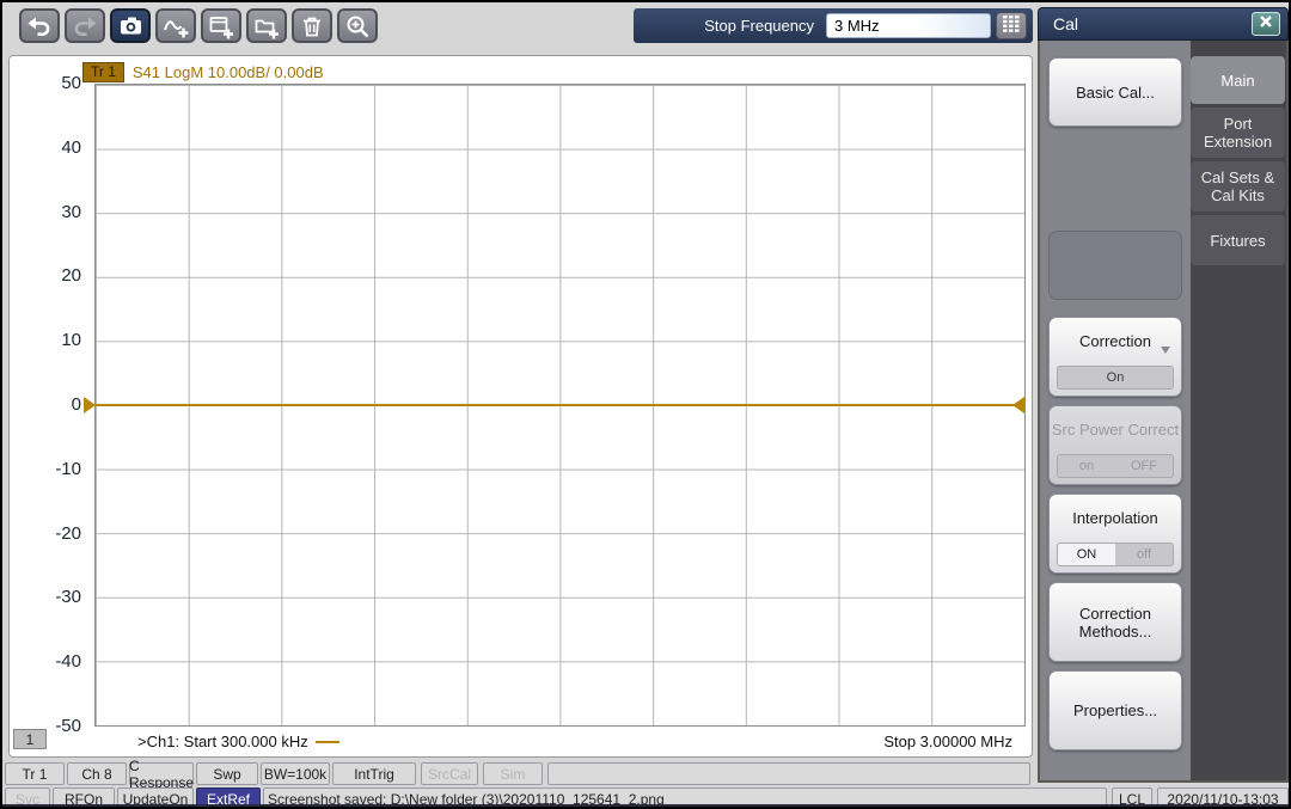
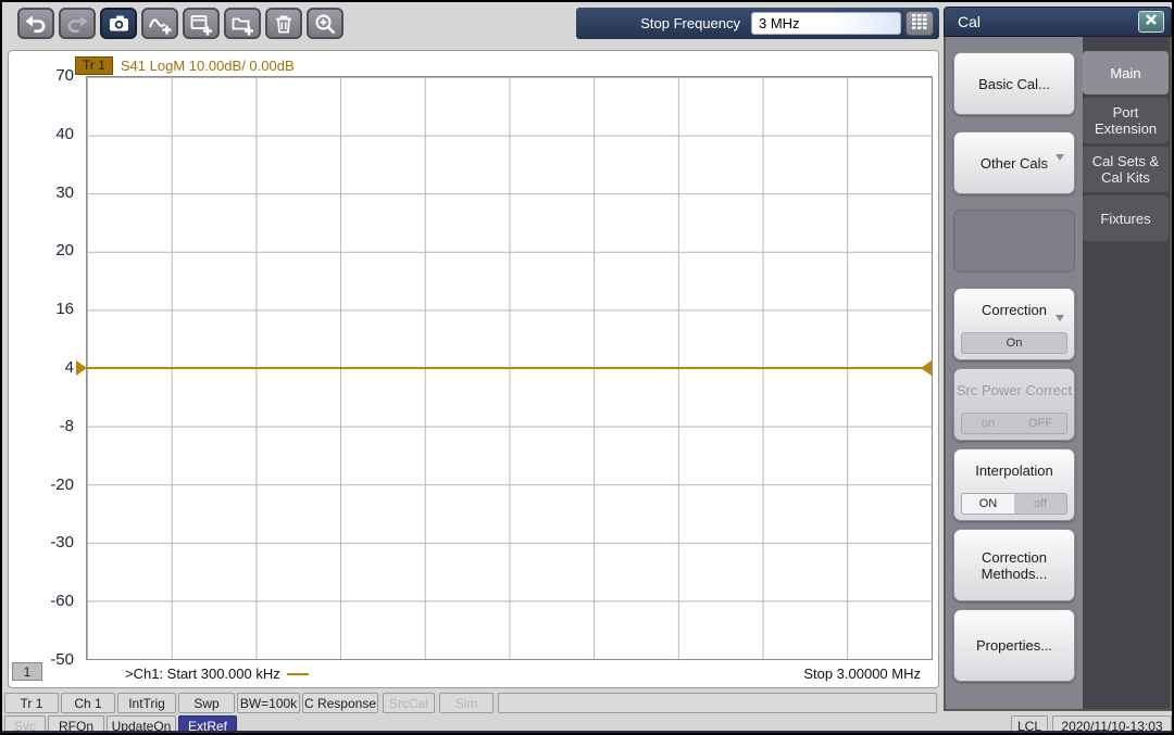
  Stop Frequency
  3 MHz
  Tr 1
  S41 LogM 10.00dB/ 0.00dB
- 50
+ 70
  40
  30
  20
- 10
+ 16
- 0
+ 4
- -10
+ -8
  -20
  -30
- -40
+ -60
  -50
  >Ch1: Start 300.000 kHz
  Stop 3.00000 MHz
  1
  Cal
  Basic Cal...
+ Other Cals
  Correction
  On
  Src Power Correct
  on
  OFF
  Interpolation
  ON
  off
  Correction Methods...
  Properties...
  Main
  Port Extension
  Cal Sets & Cal Kits
  Fixtures
  Tr 1
- Ch 8
+ Ch 1
- C Response
+ IntTrig
  Swp
  BW=100k
- IntTrig
+ C Response
  SrcCal
  Sim
  Svc
  RFOn
  UpdateOn
  ExtRef
- Screenshot saved: D:\New folder (3)\20201110_125641_2.png
  LCL
  2020/11/10-13:03
